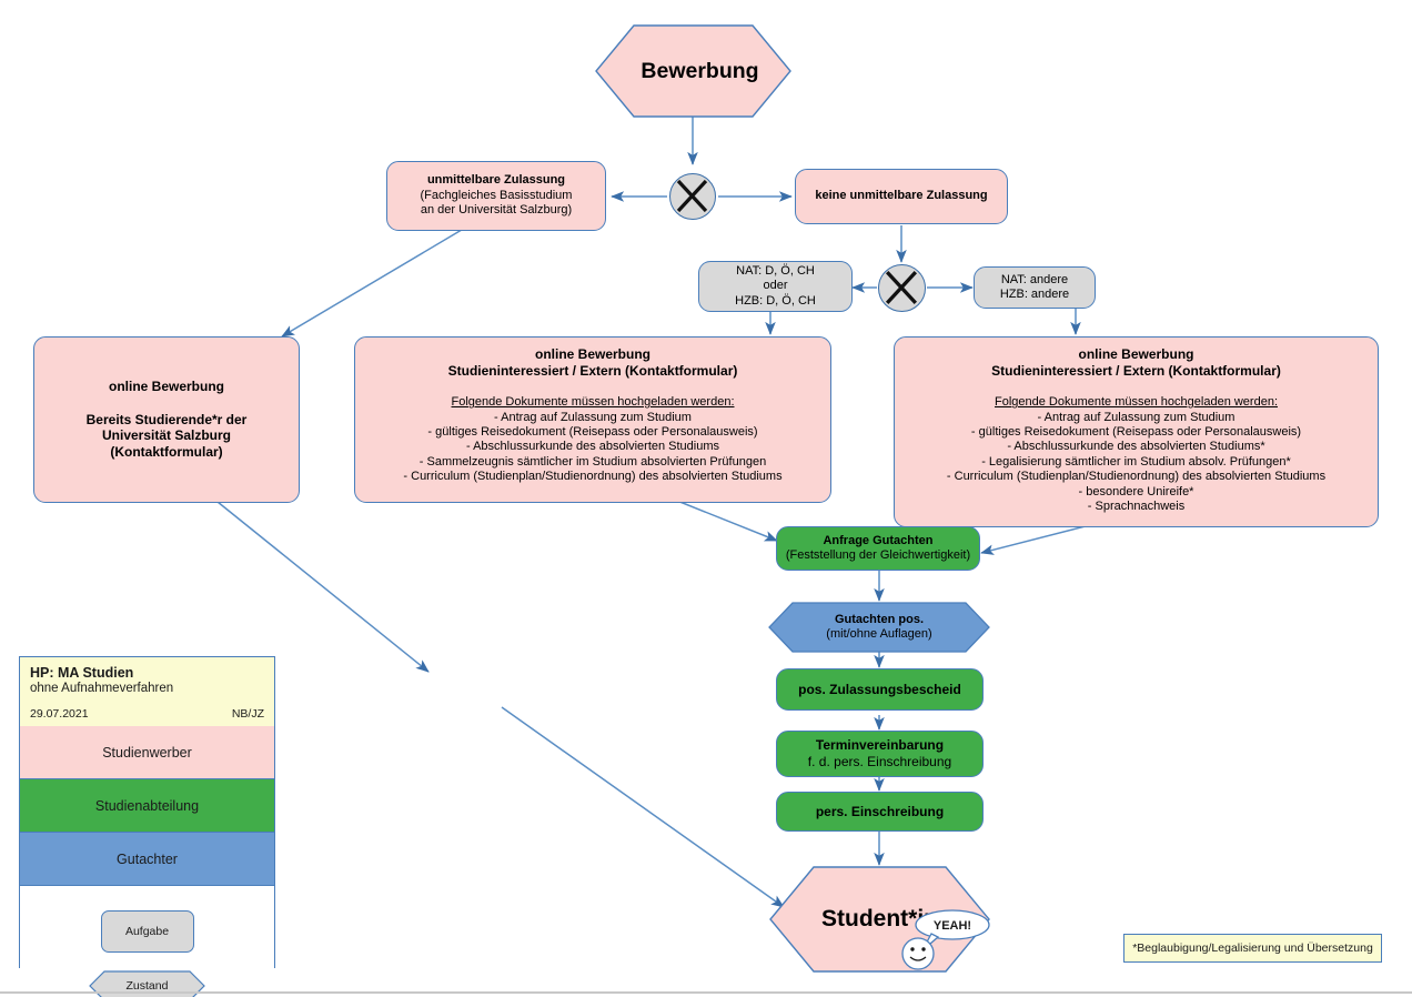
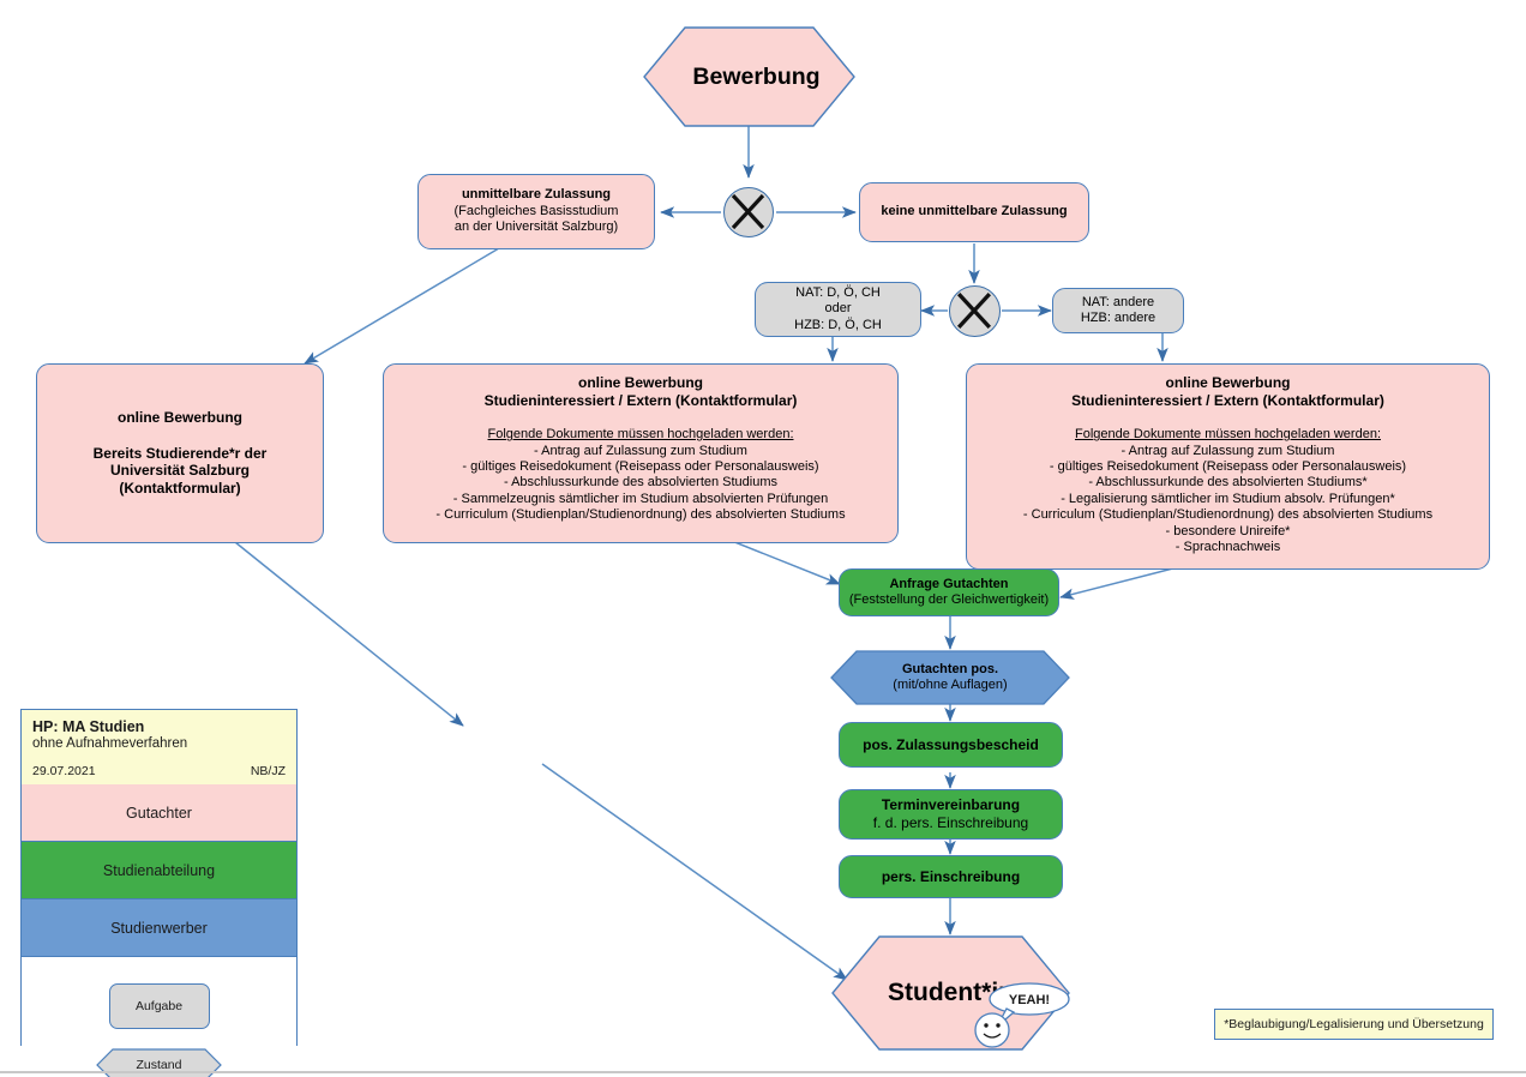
  Bewerbung
  unmittelbare Zulassung
  (Fachgleiches Basisstudium
  an der Universität Salzburg)
  keine unmittelbare Zulassung
  NAT: D, Ö, CH
  oder
  HZB: D, Ö, CH
  NAT: andere
  HZB: andere
  online Bewerbung
  Bereits Studierende*r der
  Universität Salzburg
  (Kontaktformular)
  online Bewerbung
  Studieninteressiert / Extern (Kontaktformular)
  Folgende Dokumente müssen hochgeladen werden:
  - Antrag auf Zulassung zum Studium
  - gültiges Reisedokument (Reisepass oder Personalausweis)
  - Abschlussurkunde des absolvierten Studiums
  - Sammelzeugnis sämtlicher im Studium absolvierten Prüfungen
  - Curriculum (Studienplan/Studienordnung) des absolvierten Studiums
  online Bewerbung
  Studieninteressiert / Extern (Kontaktformular)
  Folgende Dokumente müssen hochgeladen werden:
  - Antrag auf Zulassung zum Studium
  - gültiges Reisedokument (Reisepass oder Personalausweis)
  - Abschlussurkunde des absolvierten Studiums*
  - Legalisierung sämtlicher im Studium absolv. Prüfungen*
  - Curriculum (Studienplan/Studienordnung) des absolvierten Studiums
  - besondere Unireife*
  - Sprachnachweis
  Anfrage Gutachten
  (Feststellung der Gleichwertigkeit)
  Gutachten pos.
  (mit/ohne Auflagen)
  pos. Zulassungsbescheid
  Terminvereinbarung
  f. d. pers. Einschreibung
  pers. Einschreibung
  Student*
  YEAH!
  HP: MA Studien
  ohne Aufnahmeverfahren
  29.07.2021
  NB/JZ
- Studienwerber
+ Gutachter
  Studienabteilung
- Gutachter
+ Studienwerber
  Aufgabe
  Zustand
  *Beglaubigung/Legalisierung und Übersetzung
